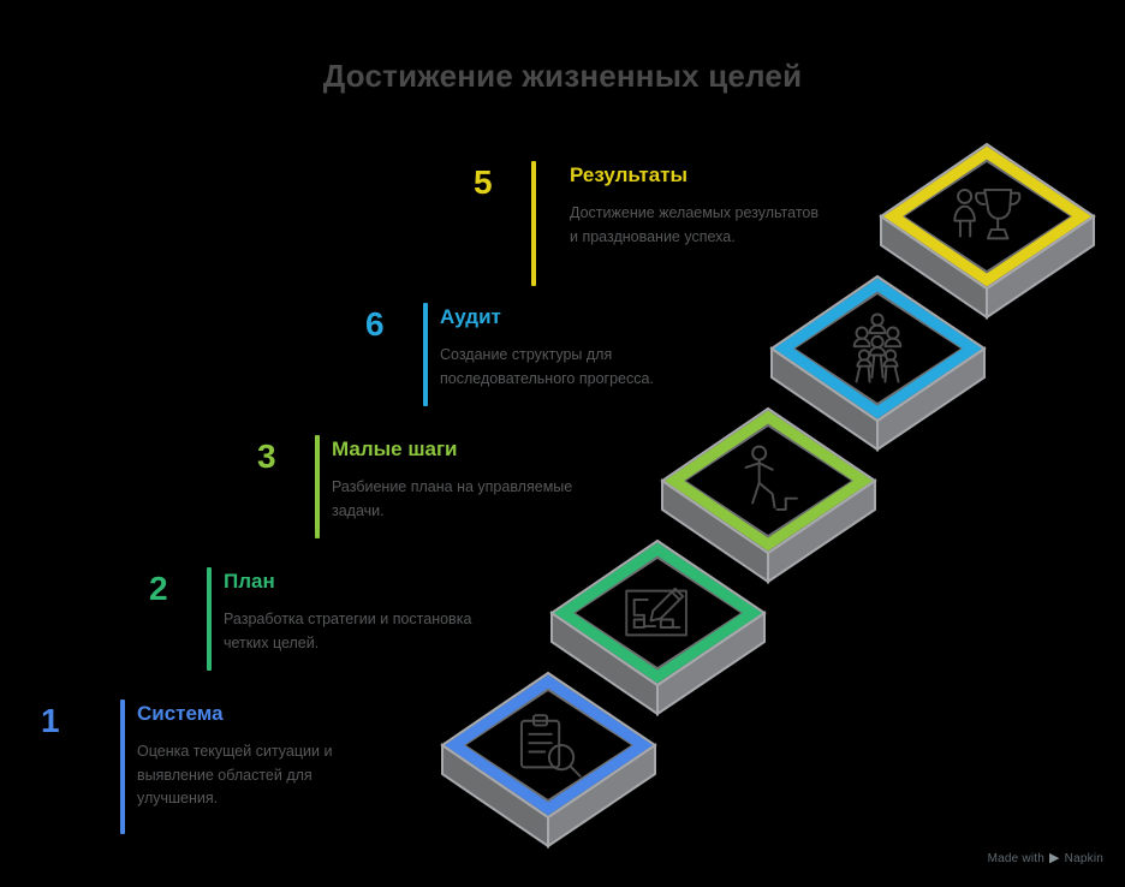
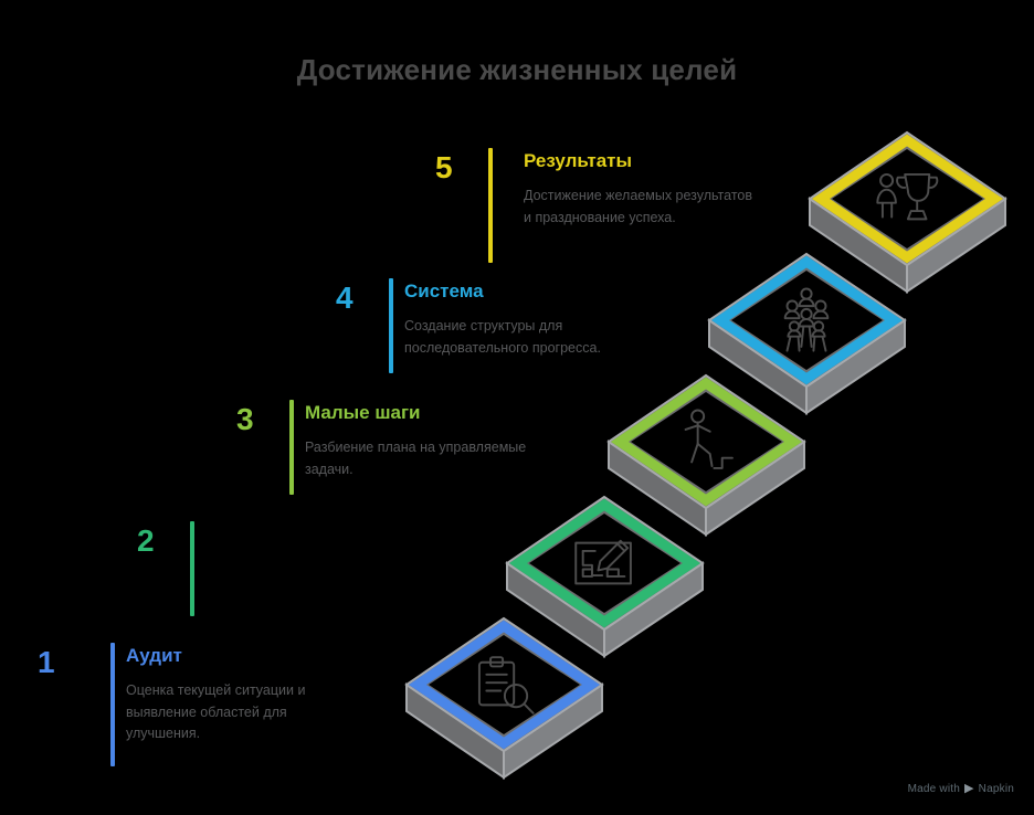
  Достижение жизненных целей
  1
- Система
+ Аудит
  Оценка текущей ситуации и выявление областей для улучшения.
  2
- План
- Разработка стратегии и постановка четких целей.
  3
  Малые шаги
  Разбиение плана на управляемые задачи.
- 6
+ 4
- Аудит
+ Система
  Создание структуры для последовательного прогресса.
  5
  Результаты
  Достижение желаемых результатов и празднование успеха.
  Made with
  ▶
  Napkin
